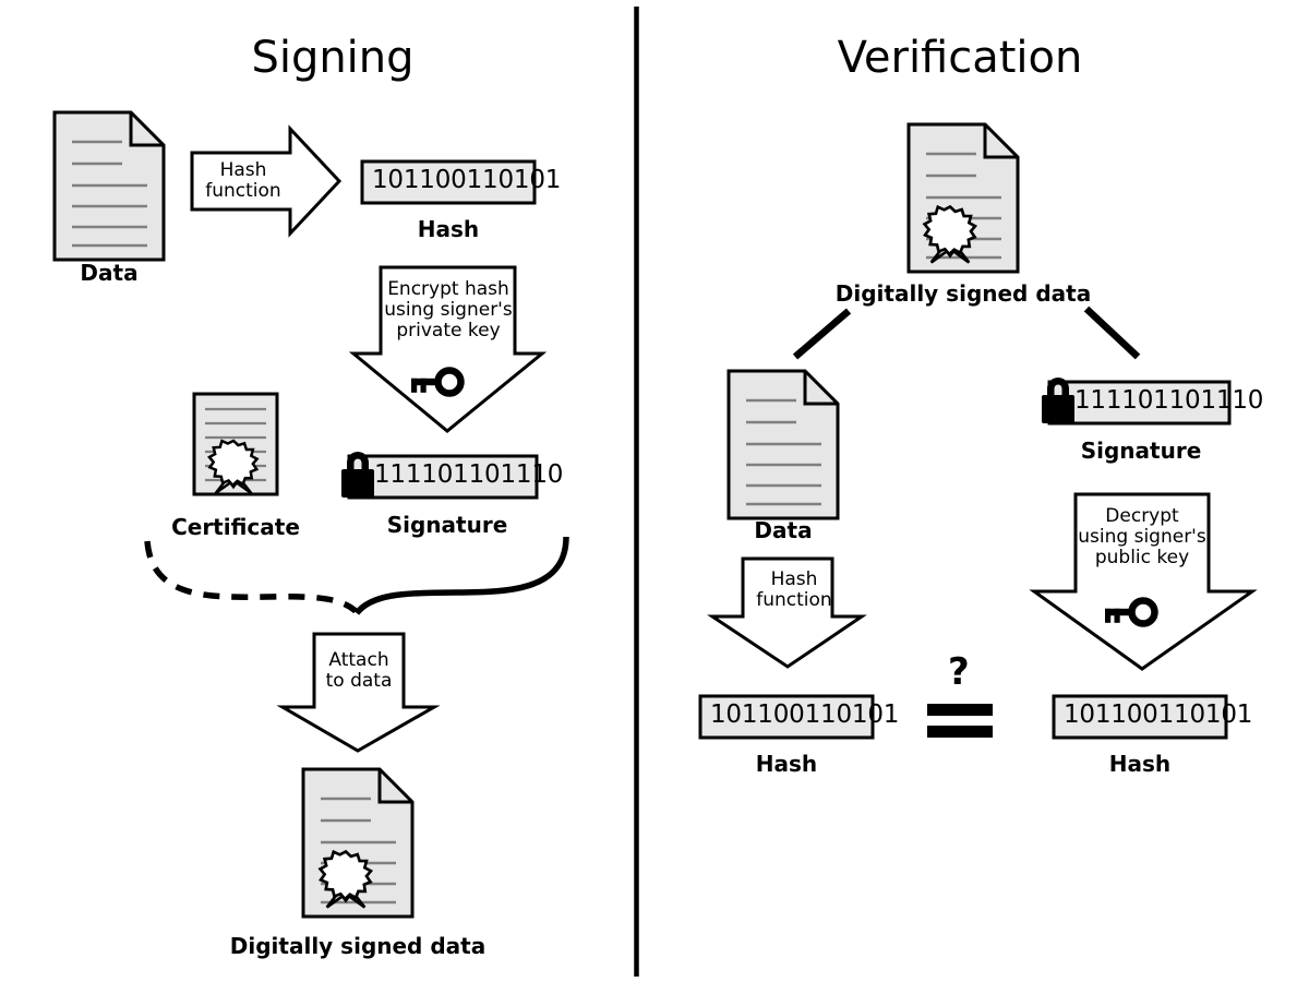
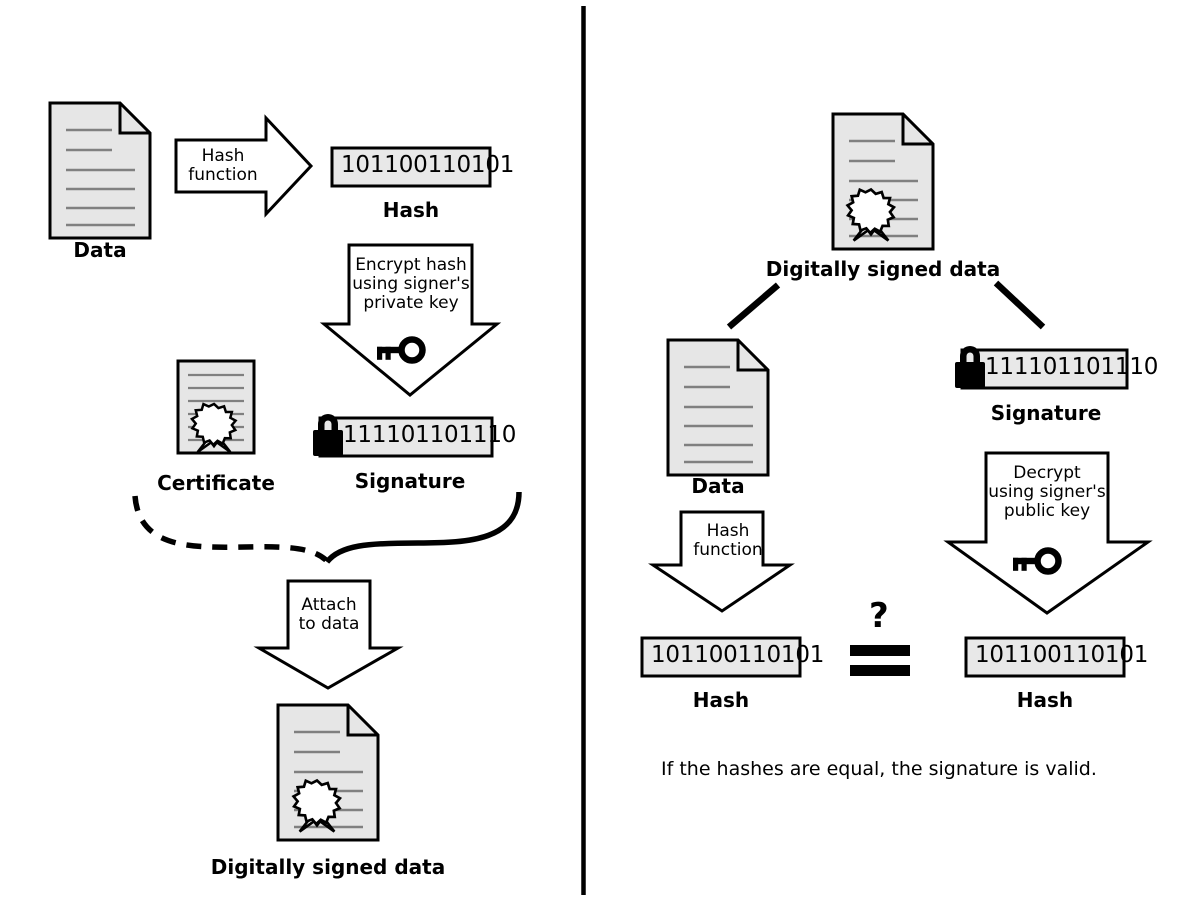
- Signing
- Verification
  Hash
  function
  101100110101
  Hash
  Data
  Encrypt hash
  using signer's
  private key
  Certificate
  111101101110
  Signature
  Attach
  to data
  Digitally signed data
  Digitally signed data
  111101101110
  Signature
  Data
  Hash
  function
  Decrypt
  using signer's
  public key
  101100110101
  Hash
  101100110101
  Hash
  ?
+ If the hashes are equal, the signature is valid.
